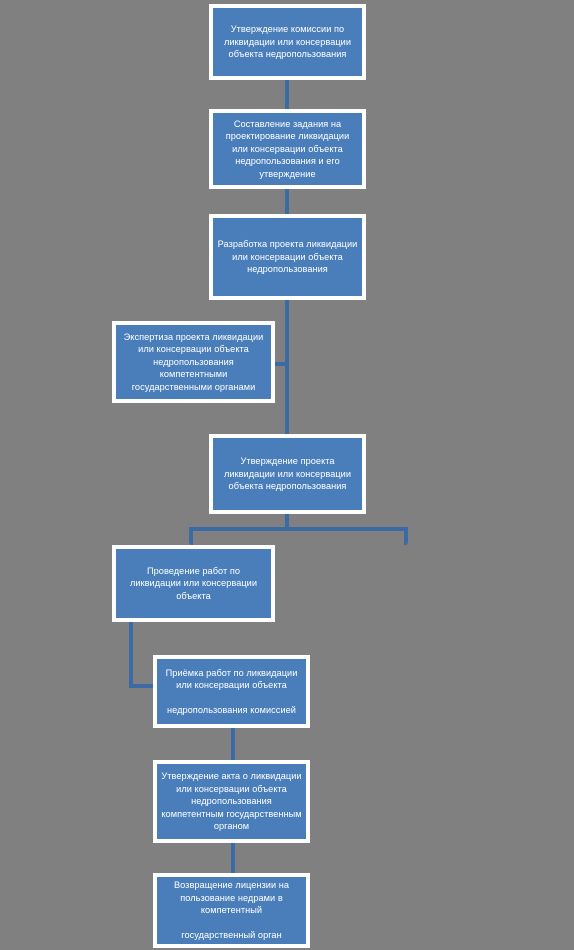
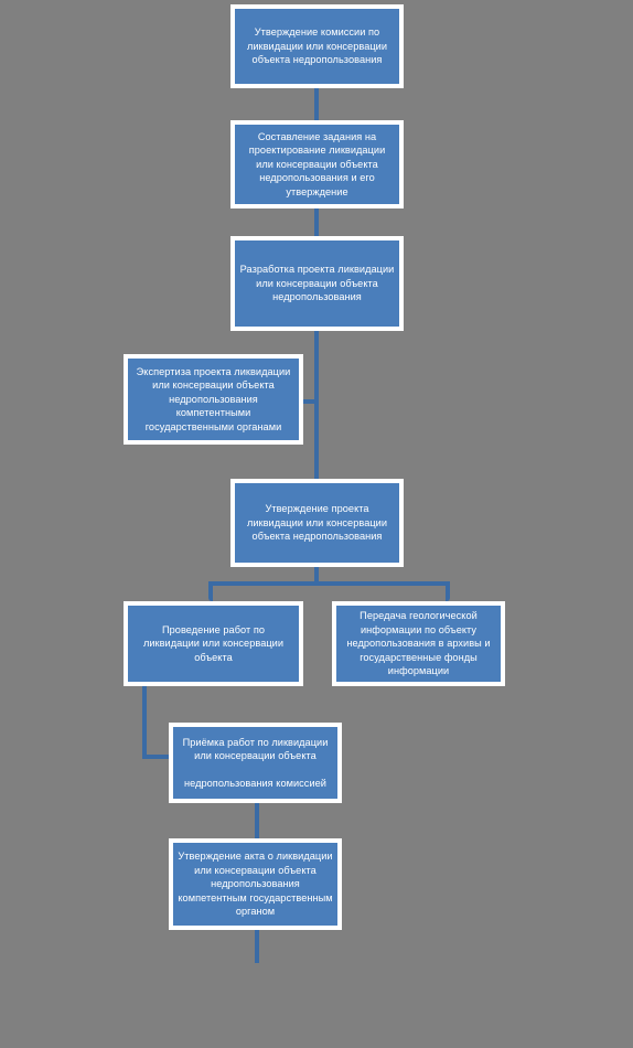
  Утверждение комиссии по
  ликвидации или консервации
  объекта недропользования
  Составление задания на
  проектирование ликвидации
  или консервации объекта
  недропользования и его
  утверждение
  Разработка проекта ликвидации
  или консервации объекта
  недропользования
  Экспертиза проекта ликвидации
  или консервации объекта
  недропользования
  компетентными
  государственными органами
  Утверждение проекта
  ликвидации или консервации
  объекта недропользования
  Проведение работ по
  ликвидации или консервации
  объекта
+ Передача геологической
+ информации по объекту
+ недропользования в архивы и
+ государственные фонды
+ информации
  Приёмка работ по ликвидации
  или консервации объекта
  недропользования комиссией
  Утверждение акта о ликвидации
  или консервации объекта
  недропользования
  компетентным государственным
  органом
- Возвращение лицензии на
- пользование недрами в
- компетентный
- государственный орган
